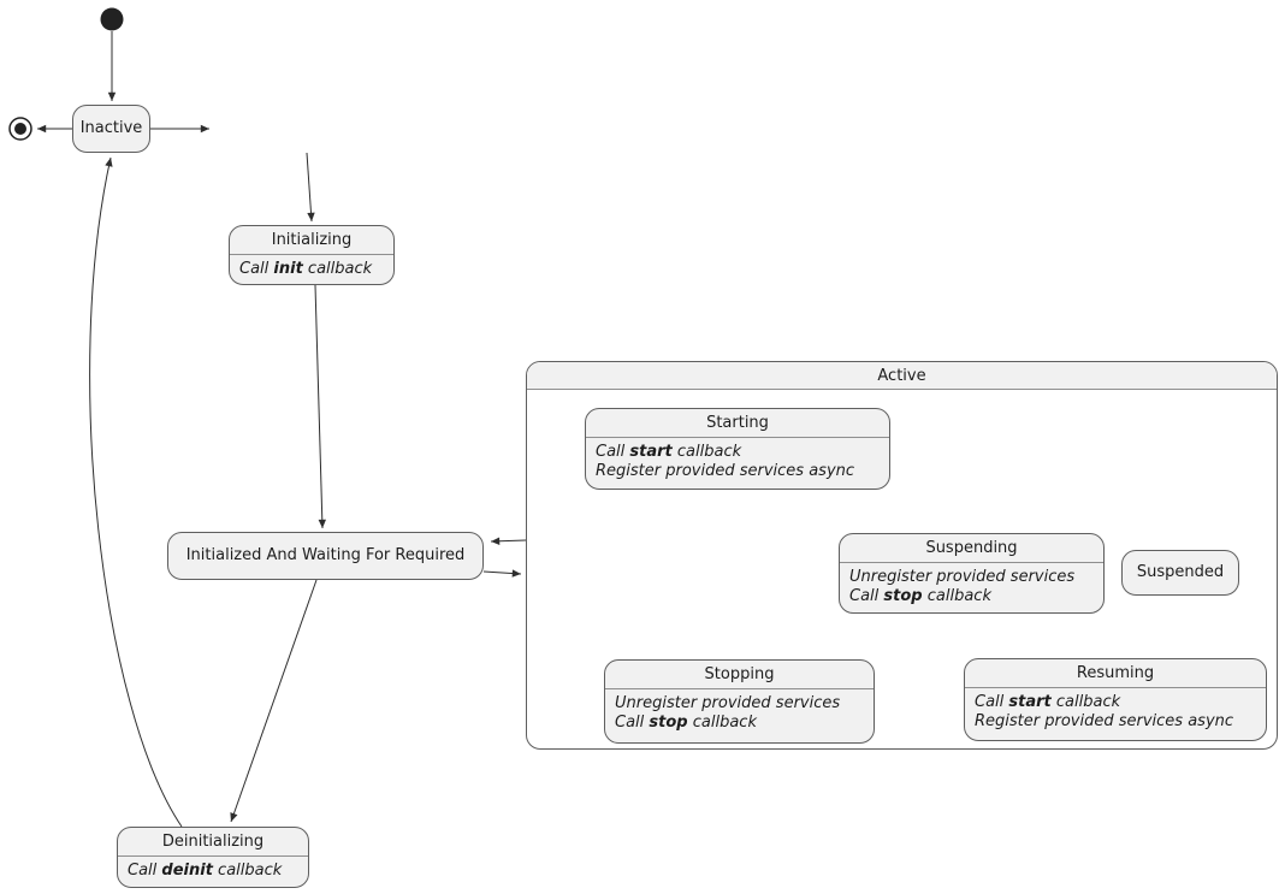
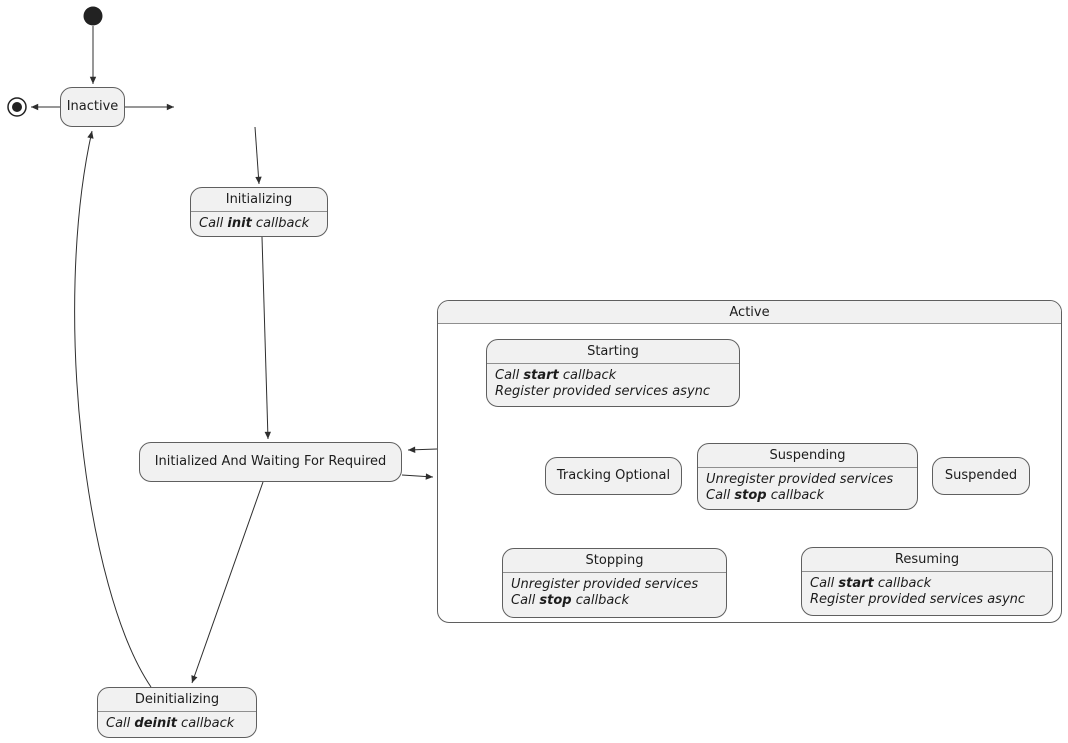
  Active
  Inactive
  Initialized And Waiting For Required
+ Tracking Optional
  Suspended
  Initializing
  Call init callback
  Deinitializing
  Call deinit callback
  Starting
  Call start callback
  Register provided services async
  Suspending
  Unregister provided services
  Call stop callback
  Stopping
  Unregister provided services
  Call stop callback
  Resuming
  Call start callback
  Register provided services async
